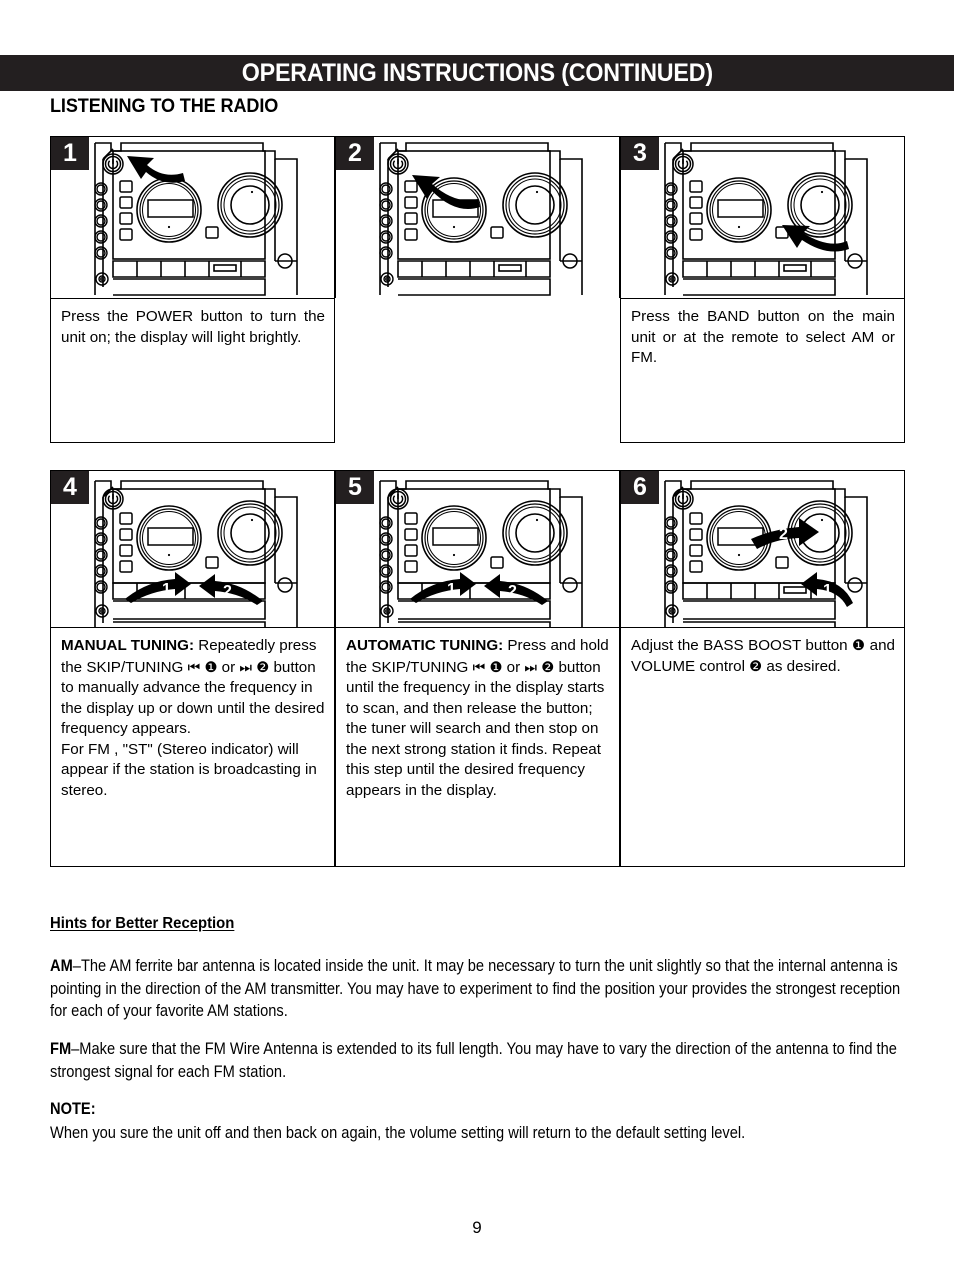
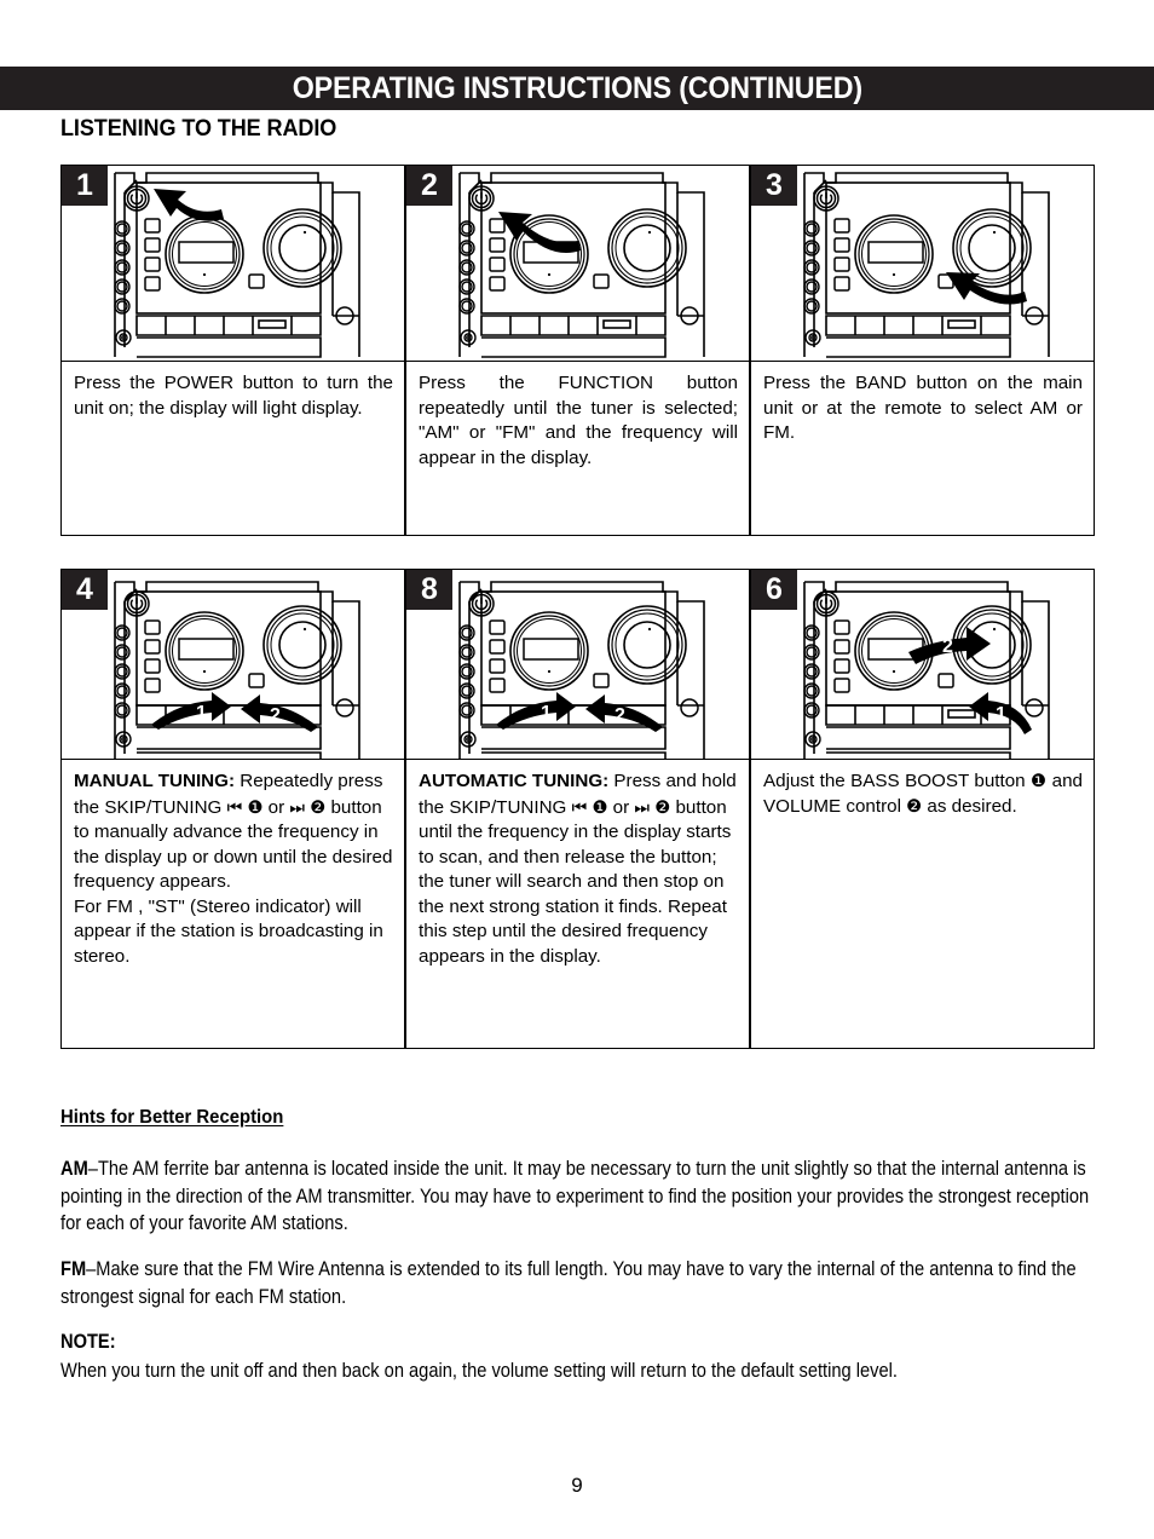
  OPERATING INSTRUCTIONS (CONTINUED)
  LISTENING TO THE RADIO
  1
- Press the POWER button to turn the unit on; the display will light brightly.
+ Press the POWER button to turn the unit on; the display will light display.
  2
+ Press the FUNCTION button repeatedly until the tuner is selected; "AM" or "FM" and the frequency will appear in the display.
  3
  Press the BAND button on the main unit or at the remote to select AM or FM.
  4
  1
  2
  MANUAL TUNING: Repeatedly press the SKIP/TUNING ⏮ ❶ or ⏭ ❷ button to manually advance the frequency in the display up or down until the desired frequency appears.
  For FM , "ST" (Stereo indicator) will appear if the station is broadcasting in stereo.
- 5
+ 8
  1
  2
  AUTOMATIC TUNING: Press and hold the SKIP/TUNING ⏮ ❶ or ⏭ ❷ button until the frequency in the display starts to scan, and then release the button; the tuner will search and then stop on the next strong station it finds. Repeat this step until the desired frequency appears in the display.
  6
  2
  1
  Adjust the BASS BOOST button ❶ and VOLUME control ❷ as desired.
  Hints for Better Reception
  AM–The AM ferrite bar antenna is located inside the unit. It may be necessary to turn the unit slightly so that the internal antenna is pointing in the direction of the AM transmitter. You may have to experiment to find the position your provides the strongest reception for each of your favorite AM stations.
- FM–Make sure that the FM Wire Antenna is extended to its full length. You may have to vary the direction of the antenna to find the strongest signal for each FM station.
+ FM–Make sure that the FM Wire Antenna is extended to its full length. You may have to vary the internal of the antenna to find the strongest signal for each FM station.
  NOTE:
- When you sure the unit off and then back on again, the volume setting will return to the default setting level.
+ When you turn the unit off and then back on again, the volume setting will return to the default setting level.
  9
